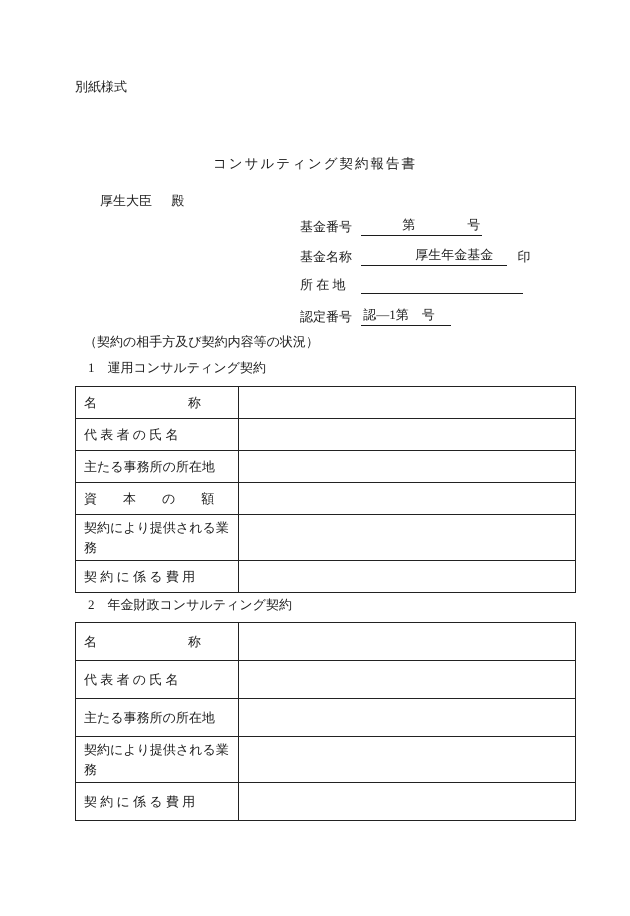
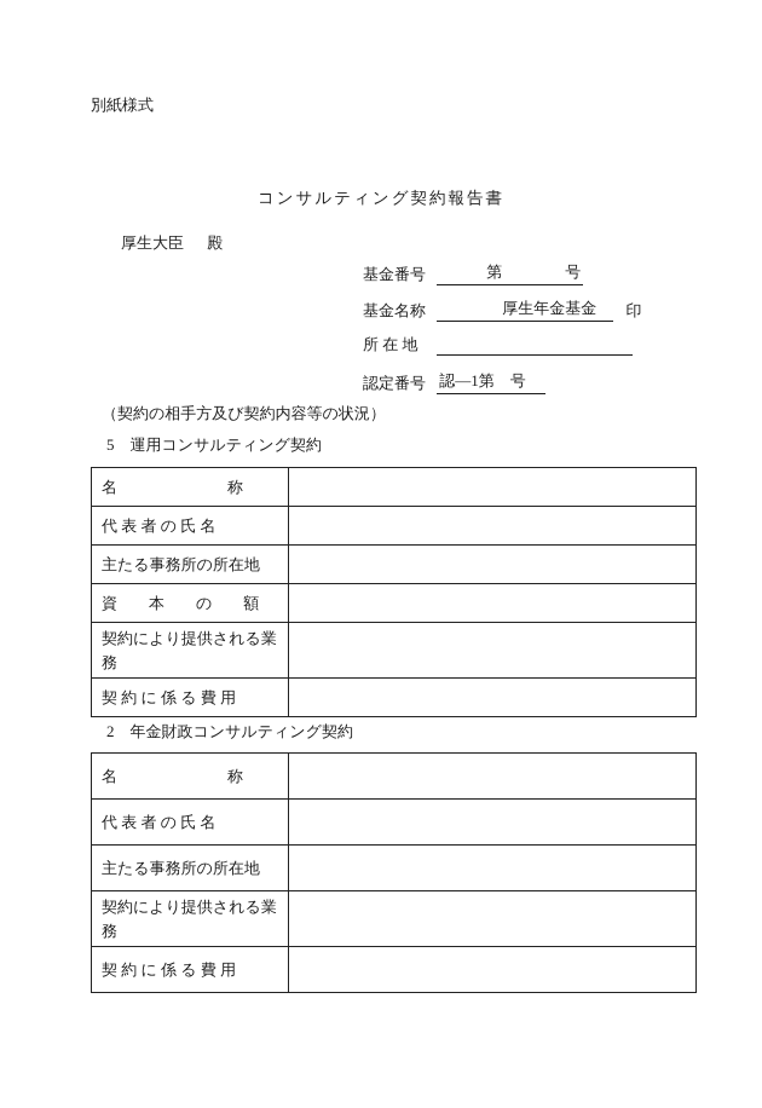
  別紙様式
  コンサルティング契約報告書
  厚生大臣 殿
  基金番号 第 号
  基金名称 厚生年金基金 印
  所 在 地
  認定番号 認―1第 号
  （契約の相手方及び契約内容等の状況）
- 1 運用コンサルティング契約
+ 5 運用コンサルティング契約
  名 称
  代 表 者 の 氏 名
  主たる事務所の所在地
  資 本 の 額
  契約により提供される業務
  契 約 に 係 る 費 用
  2 年金財政コンサルティング契約
  名 称
  代 表 者 の 氏 名
  主たる事務所の所在地
  契約により提供される業務
  契 約 に 係 る 費 用
